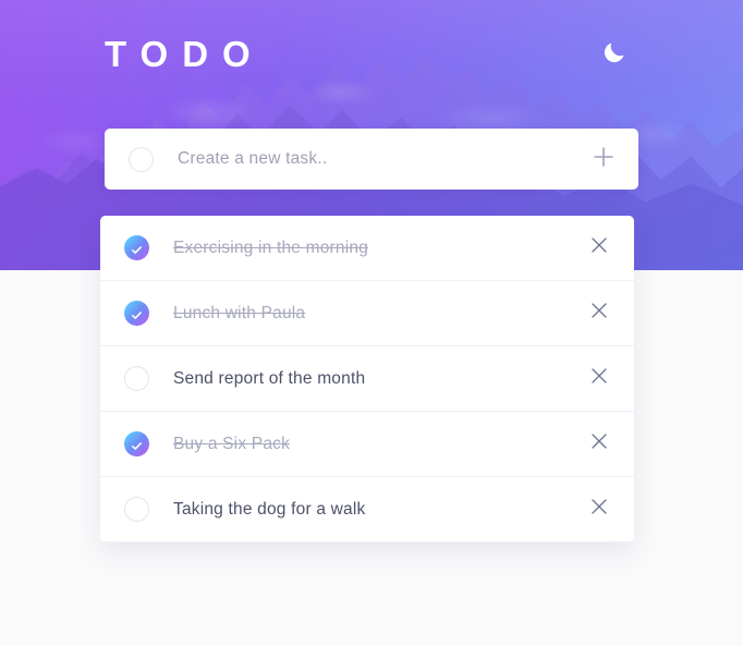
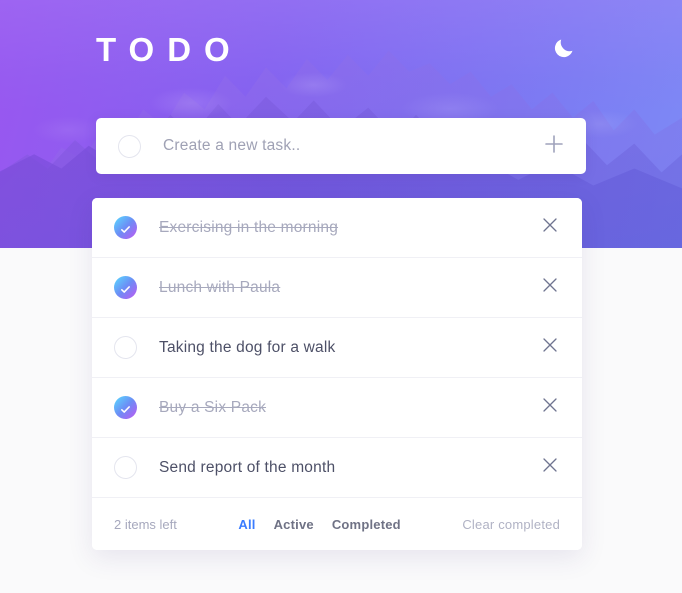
  TODO
  Create a new task..
  Exercising in the morning
  Lunch with Paula
- Send report of the month
+ Taking the dog for a walk
  Buy a Six Pack
- Taking the dog for a walk
+ Send report of the month
+ 2 items left
+ All
+ Active
+ Completed
+ Clear completed
